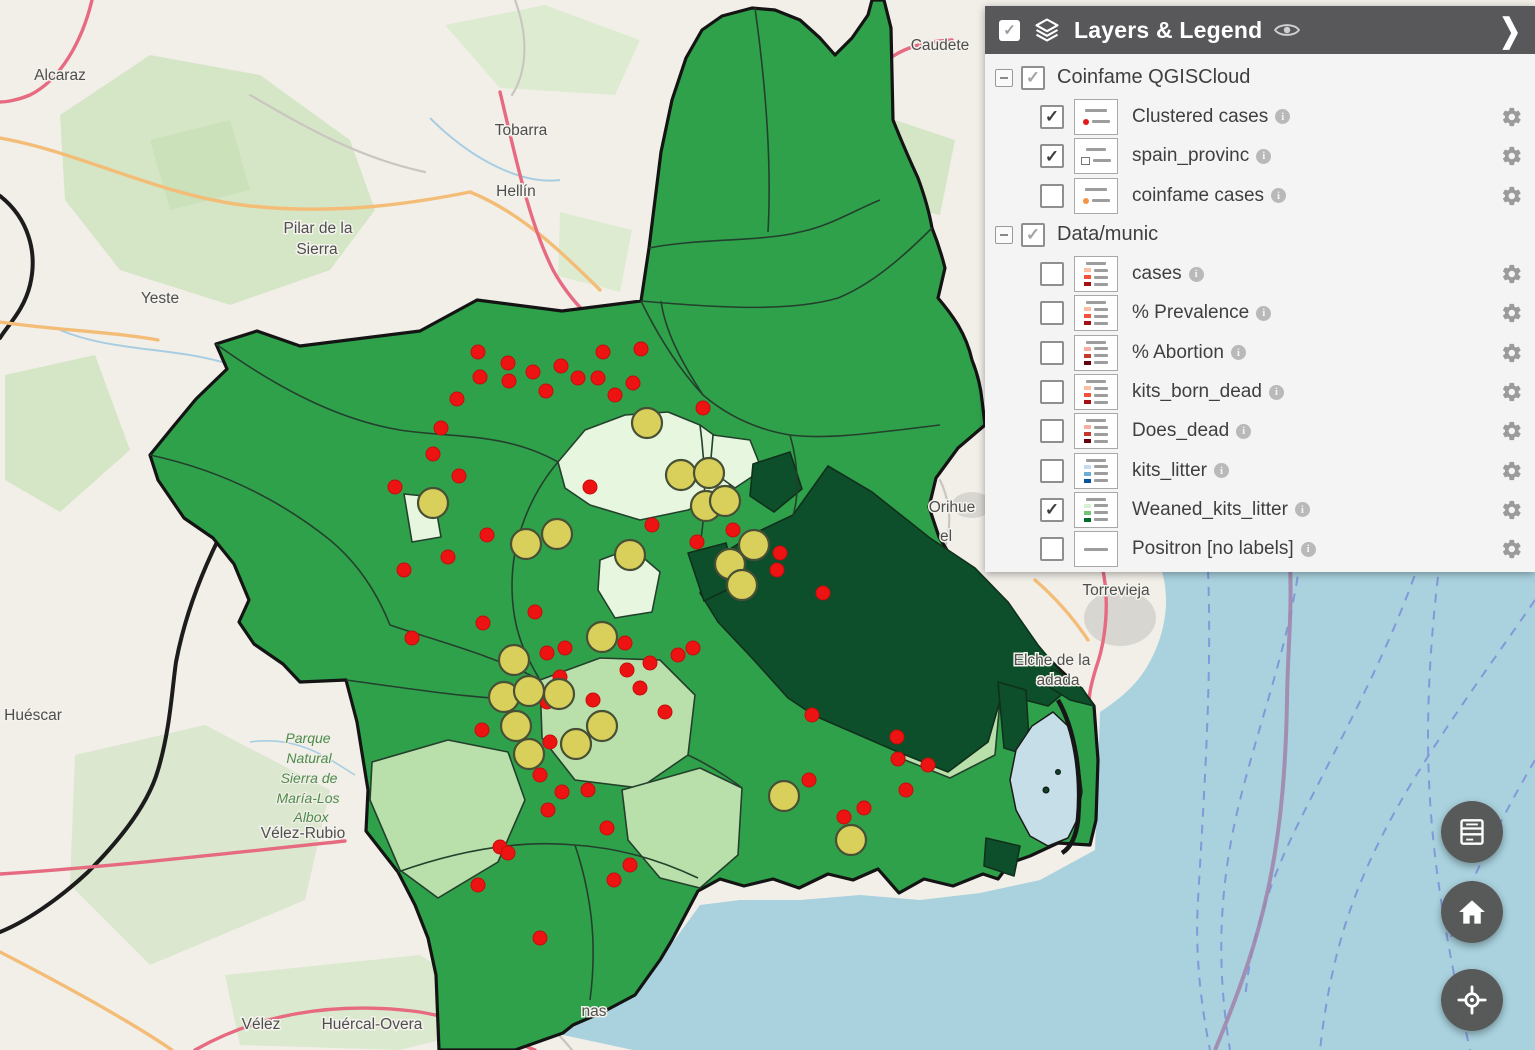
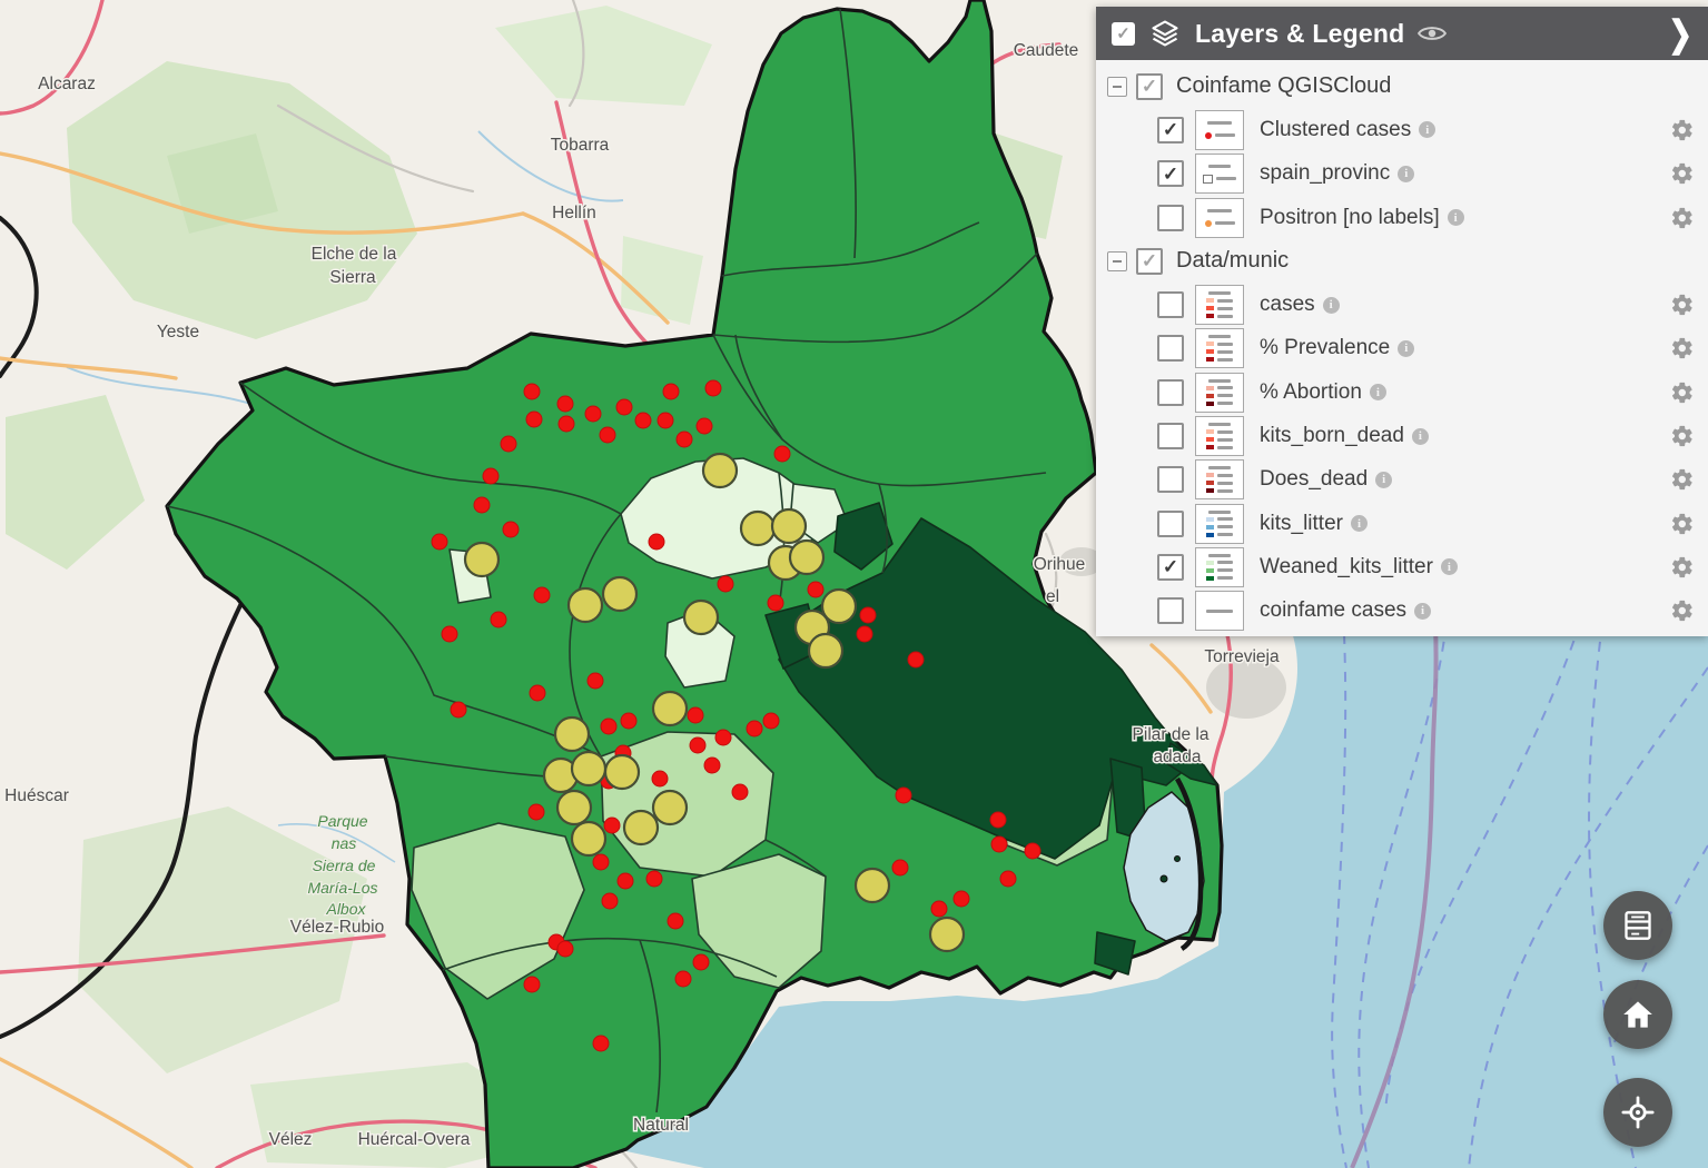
  Alcaraz
  Tobarra
  Hellín
  Caudete
- Pilar de la
+ Elche de la
  Sierra
  Yeste
  Orihue
  el
  Torrevieja
- Elche de la
+ Pilar de la
  adada
  Huéscar
  Vélez-Rubio
  Vélez
  Huércal-Overa
- nas
+ Natural
  Parque
- Natural
+ nas
  Sierra de
  María-Los
  Albox
  ✓
  Layers & Legend
  ❯
  ✓
  Coinfame QGISCloud
  ✓
  Clustered cases
  i
  ✓
  spain_provinc
  i
- coinfame cases
+ Positron [no labels]
  i
  ✓
  Data/munic
  cases
  i
  % Prevalence
  i
  % Abortion
  i
  kits_born_dead
  i
  Does_dead
  i
  kits_litter
  i
  ✓
  Weaned_kits_litter
  i
- Positron [no labels]
+ coinfame cases
  i
